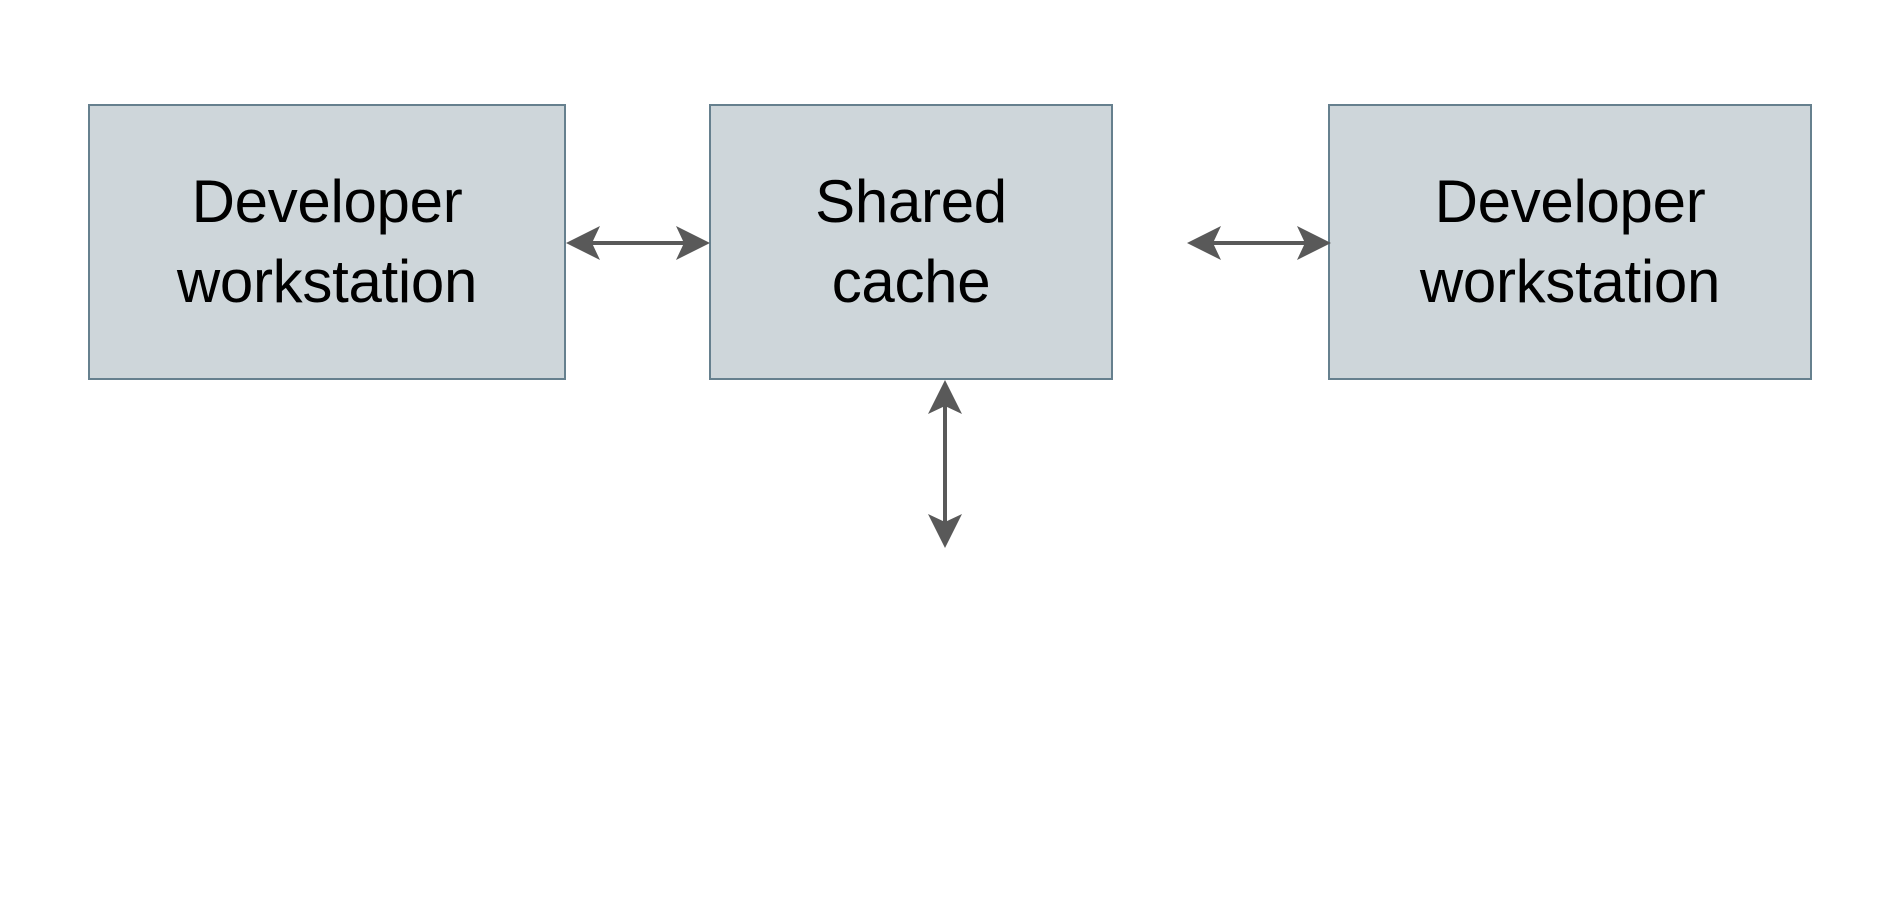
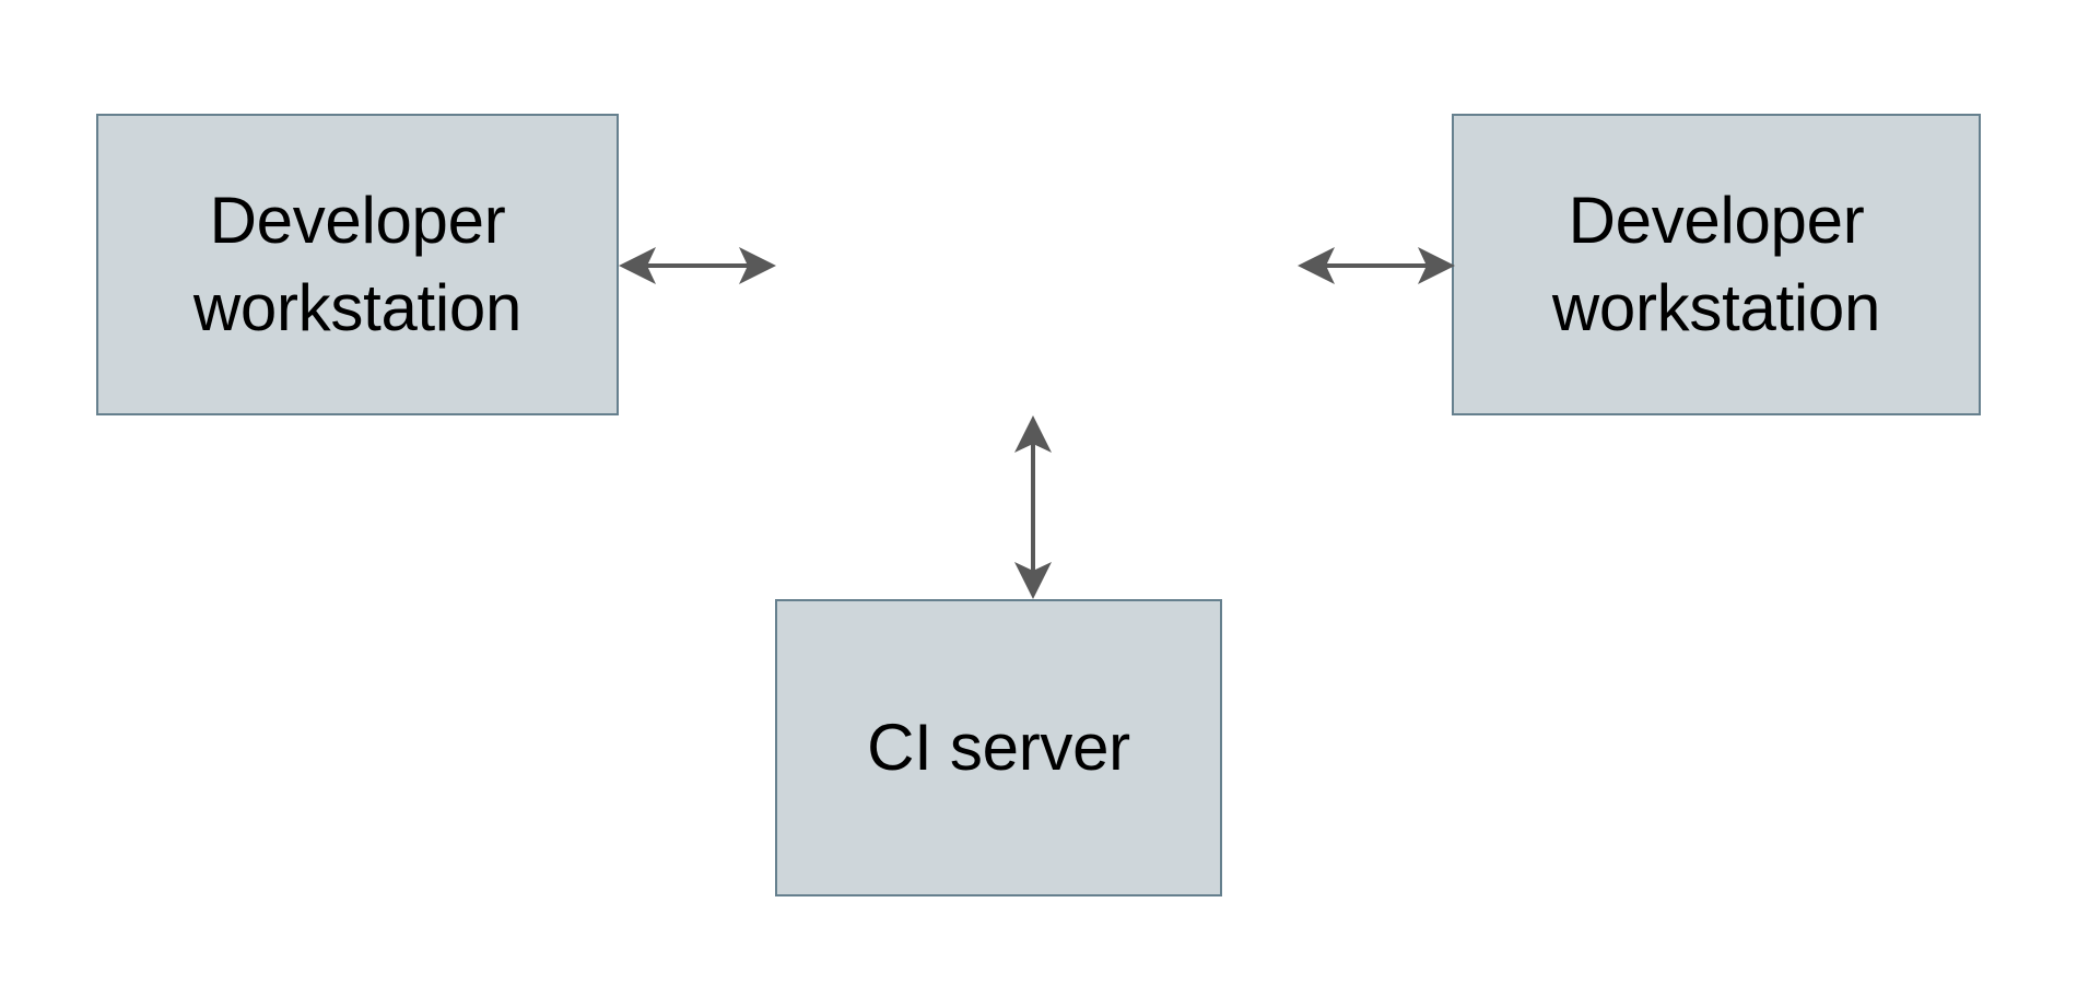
  Developer
  workstation
- Shared
- cache
  Developer
  workstation
+ CI server
